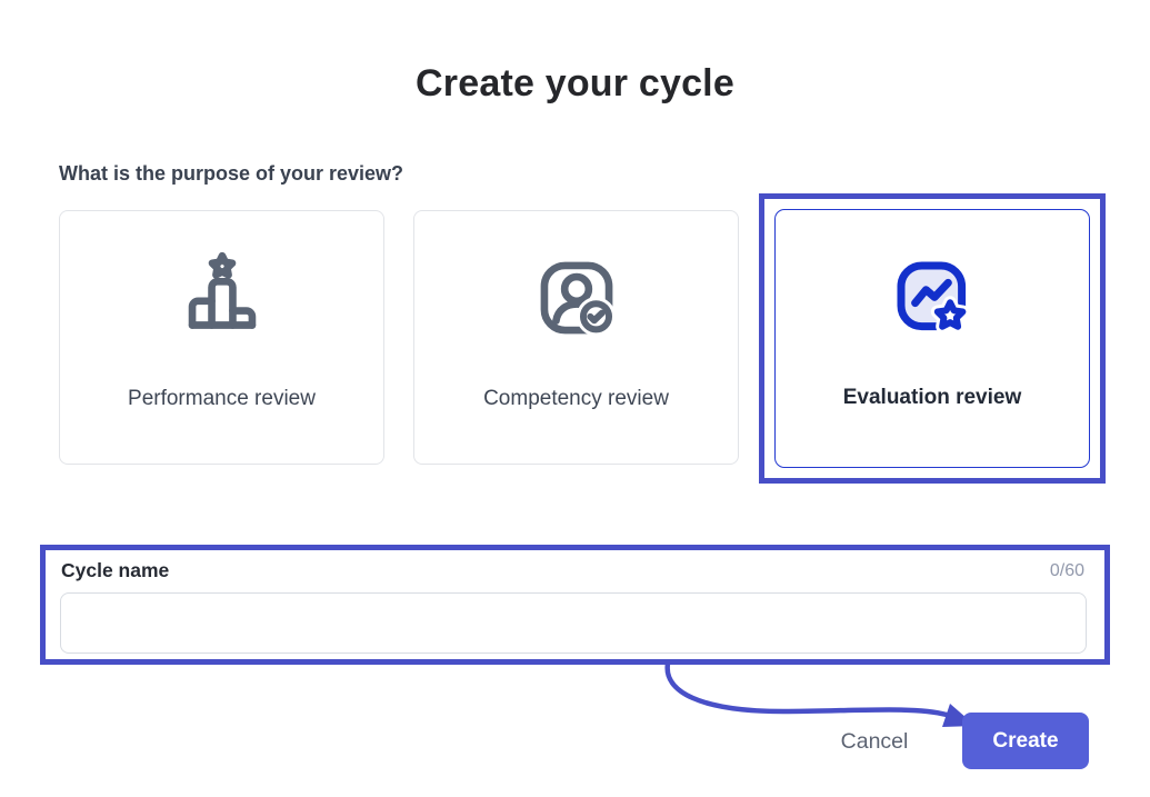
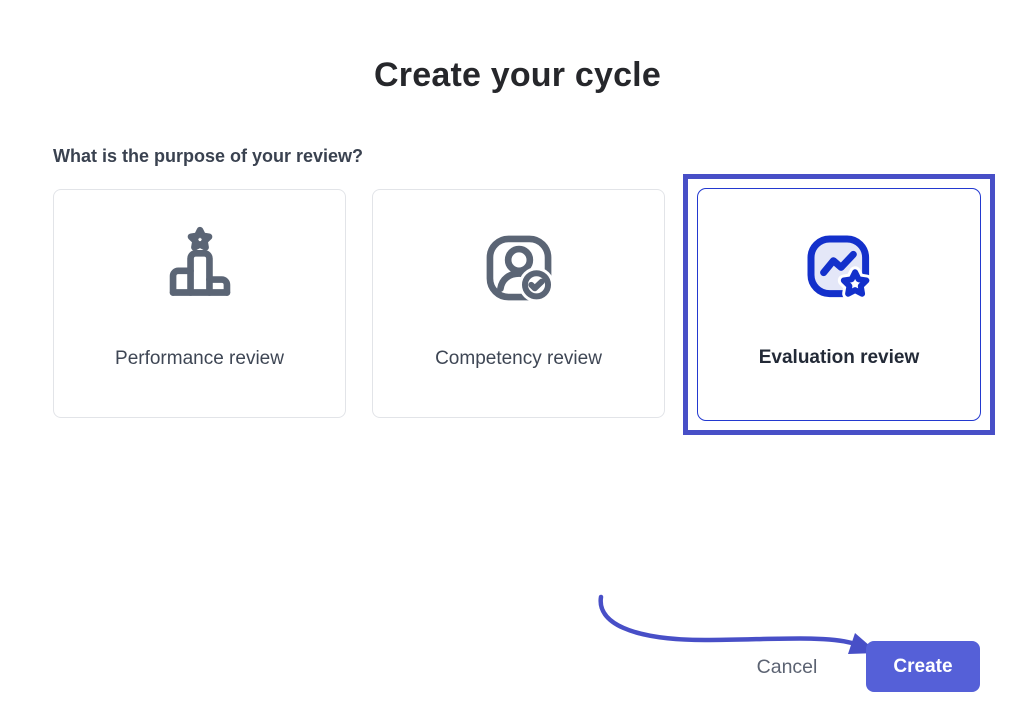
  Create your cycle
  What is the purpose of your review?
  Performance review
  Competency review
  Evaluation review
- Cycle name
- 0/60
  Cancel
  Create
